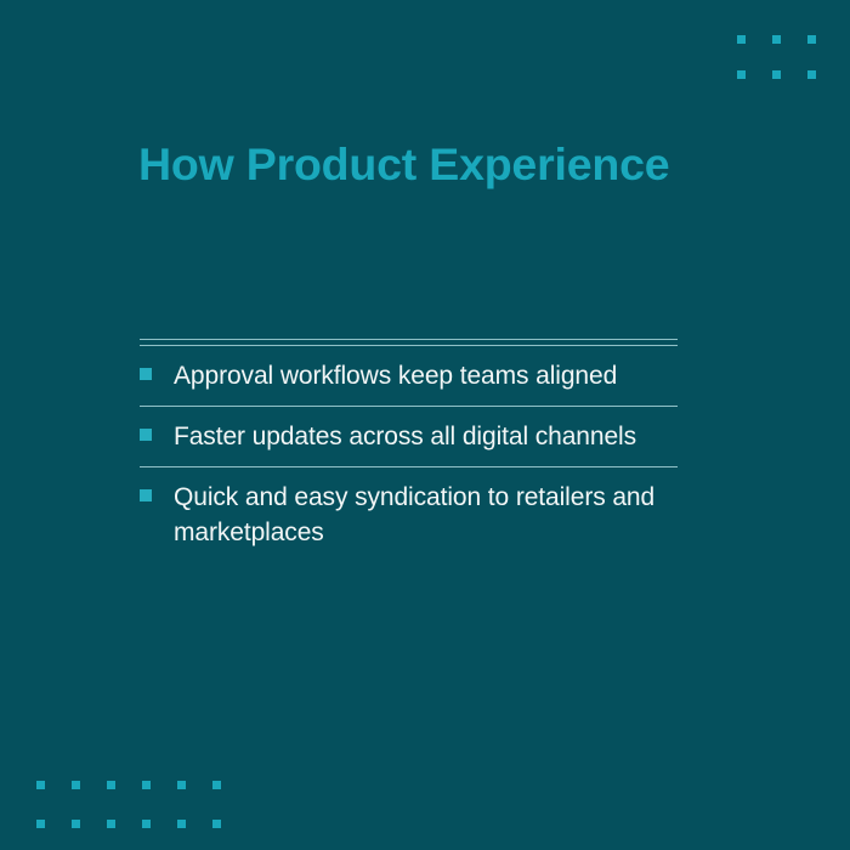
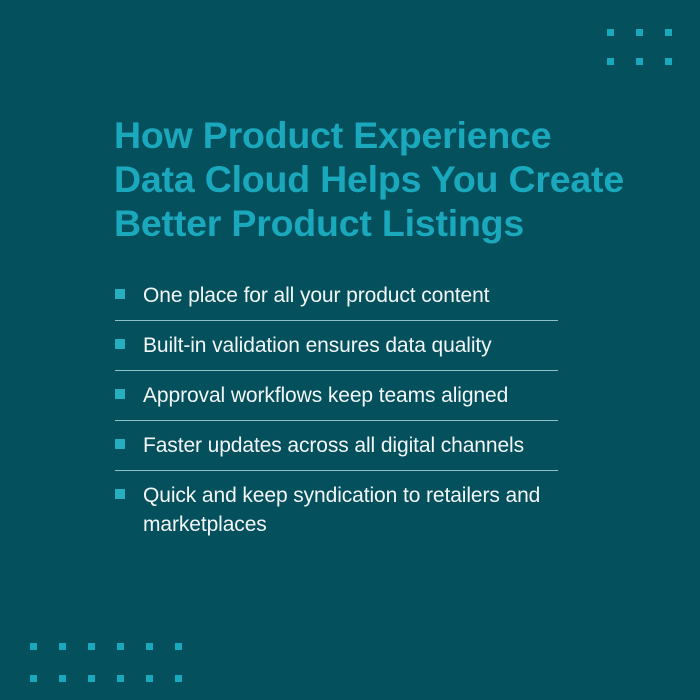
  How Product Experience
+ Data Cloud Helps You Create
+ Better Product Listings
+ One place for all your product content
+ Built-in validation ensures data quality
  Approval workflows keep teams aligned
  Faster updates across all digital channels
- Quick and easy syndication to retailers and marketplaces
+ Quick and keep syndication to retailers and marketplaces
